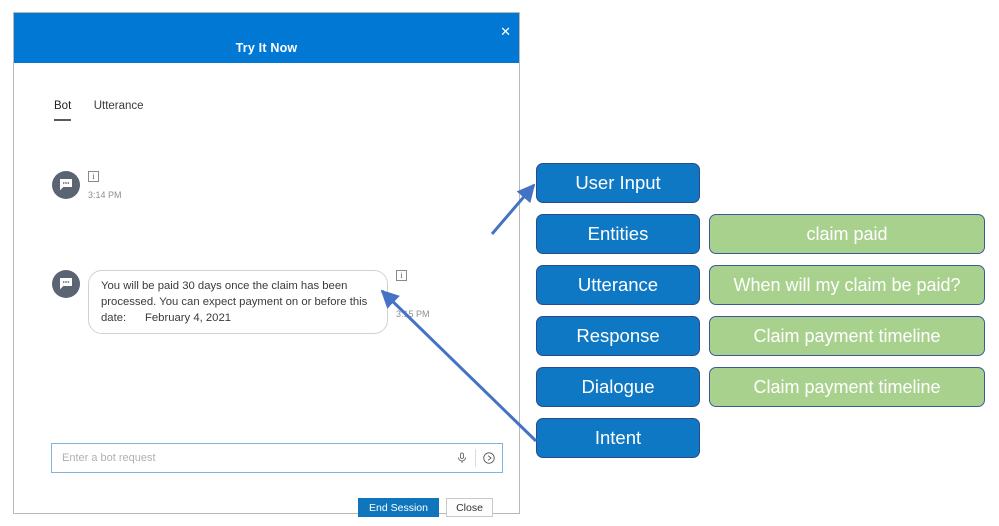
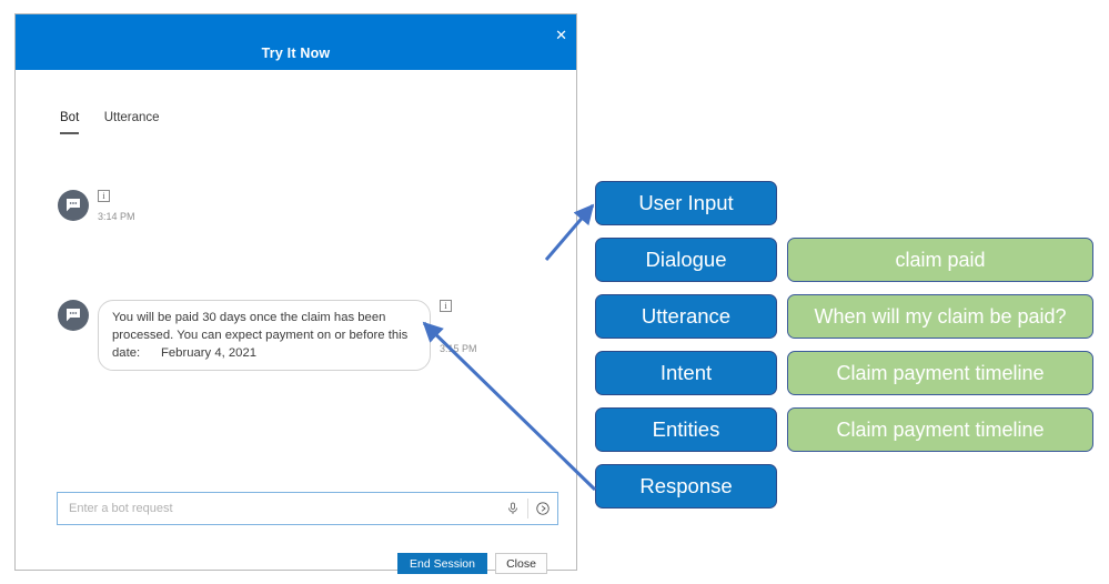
  Try It Now
  ✕
  Bot Utterance
  i
  3:14 PM
  You will be paid 30 days once the claim has been
  processed. You can expect payment on or before this
  date: February 4, 2021
  i
  3:5 PM
  Enter a bot request
  End Session
  Close
  User Input
- Entities
+ Dialogue
  Utterance
- Response
+ Intent
- Dialogue
+ Entities
- Intent
+ Response
  claim paid
  When will my claim be paid?
  Claim payment timeline
  Claim payment timeline
